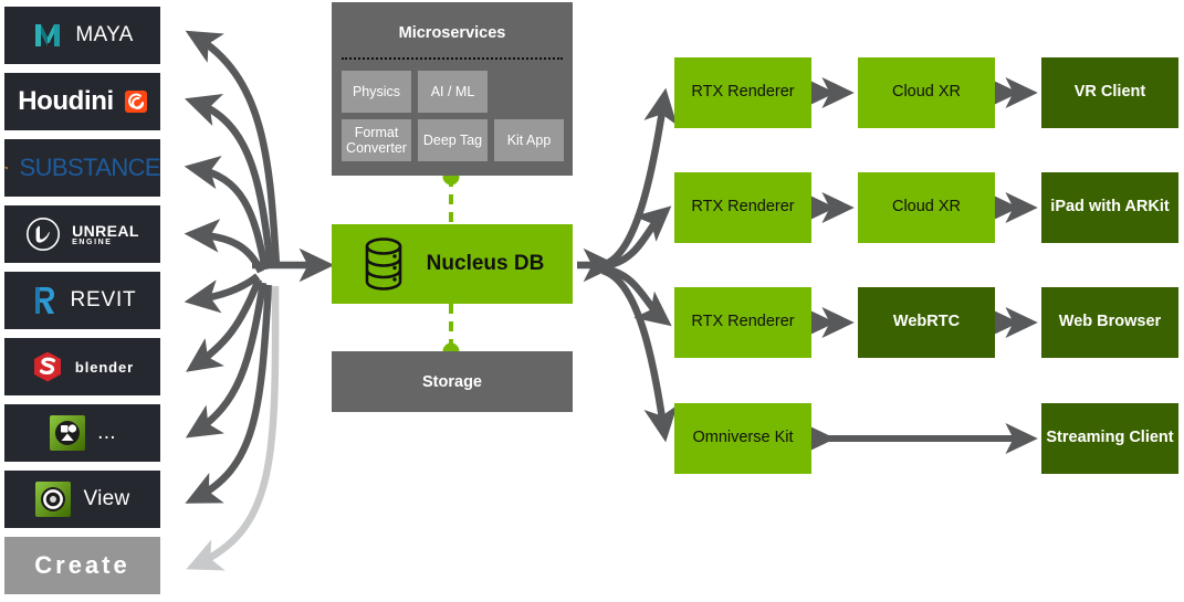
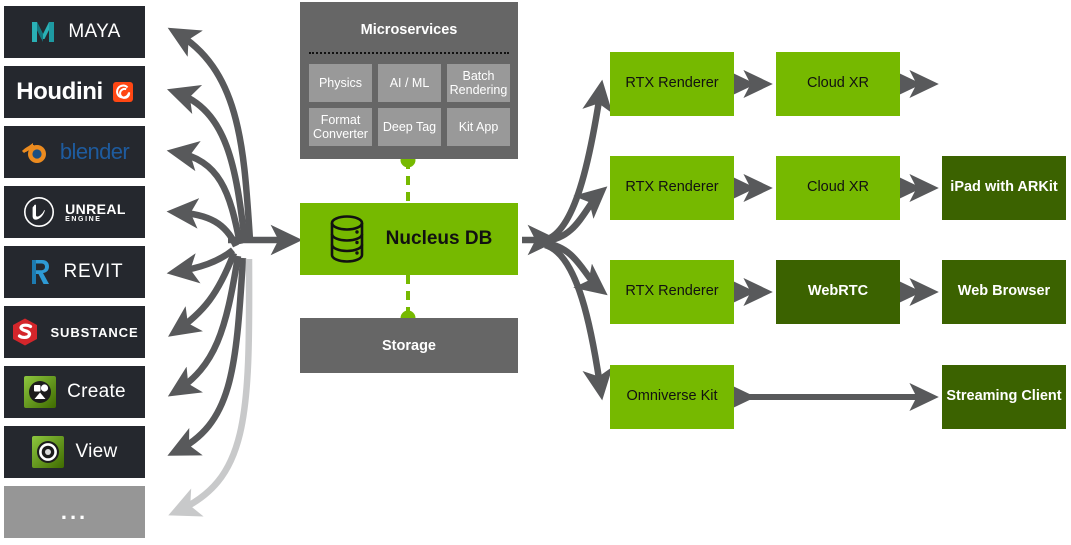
  MAYA
  Houdini
- SUBSTANCE
+ blender
  UNREAL
  REVIT
- blender
+ SUBSTANCE
- ...
+ Create
  View
- Create
+ ...
  Microservices
  Physics
  AI / ML
+ Batch Rendering
  Format Converter
  Deep Tag
  Kit App
  Nucleus DB
  Storage
  RTX Renderer
  Cloud XR
- VR Client
  RTX Renderer
  Cloud XR
  iPad with ARKit
  RTX Renderer
  WebRTC
  Web Browser
  Omniverse Kit
  Streaming Client
